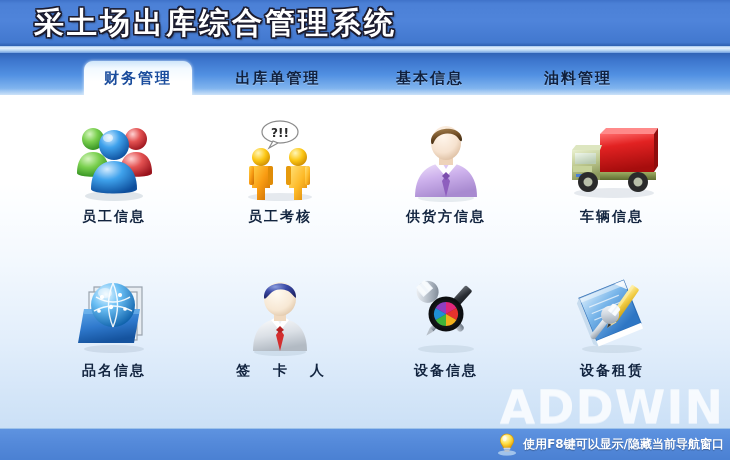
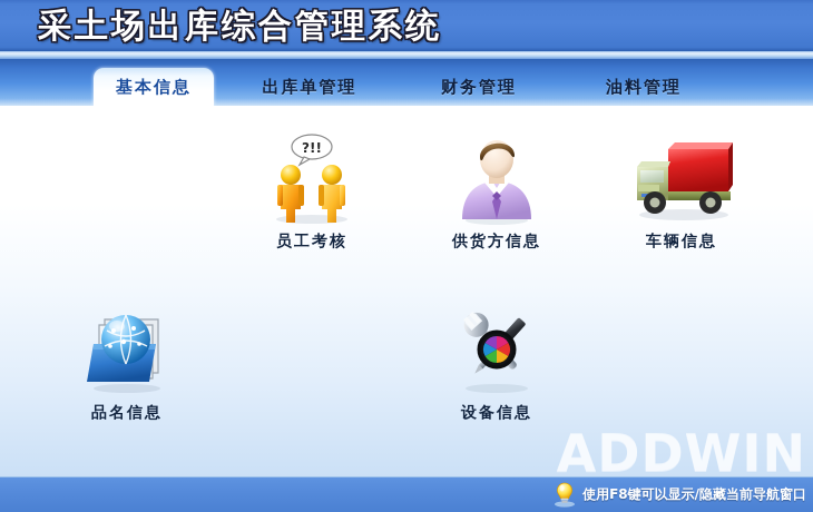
  采土场出库综合管理系统
- 财务管理
+ 基本信息
  出库单管理
- 基本信息
+ 财务管理
  油料管理
  ADDWIN
- 员工信息
  ?!!
  员工考核
  供货方信息
  车辆信息
  品名信息
- 签 卡 人
  设备信息
- 设备租赁
  使用F8键可以显示/隐藏当前导航窗口
